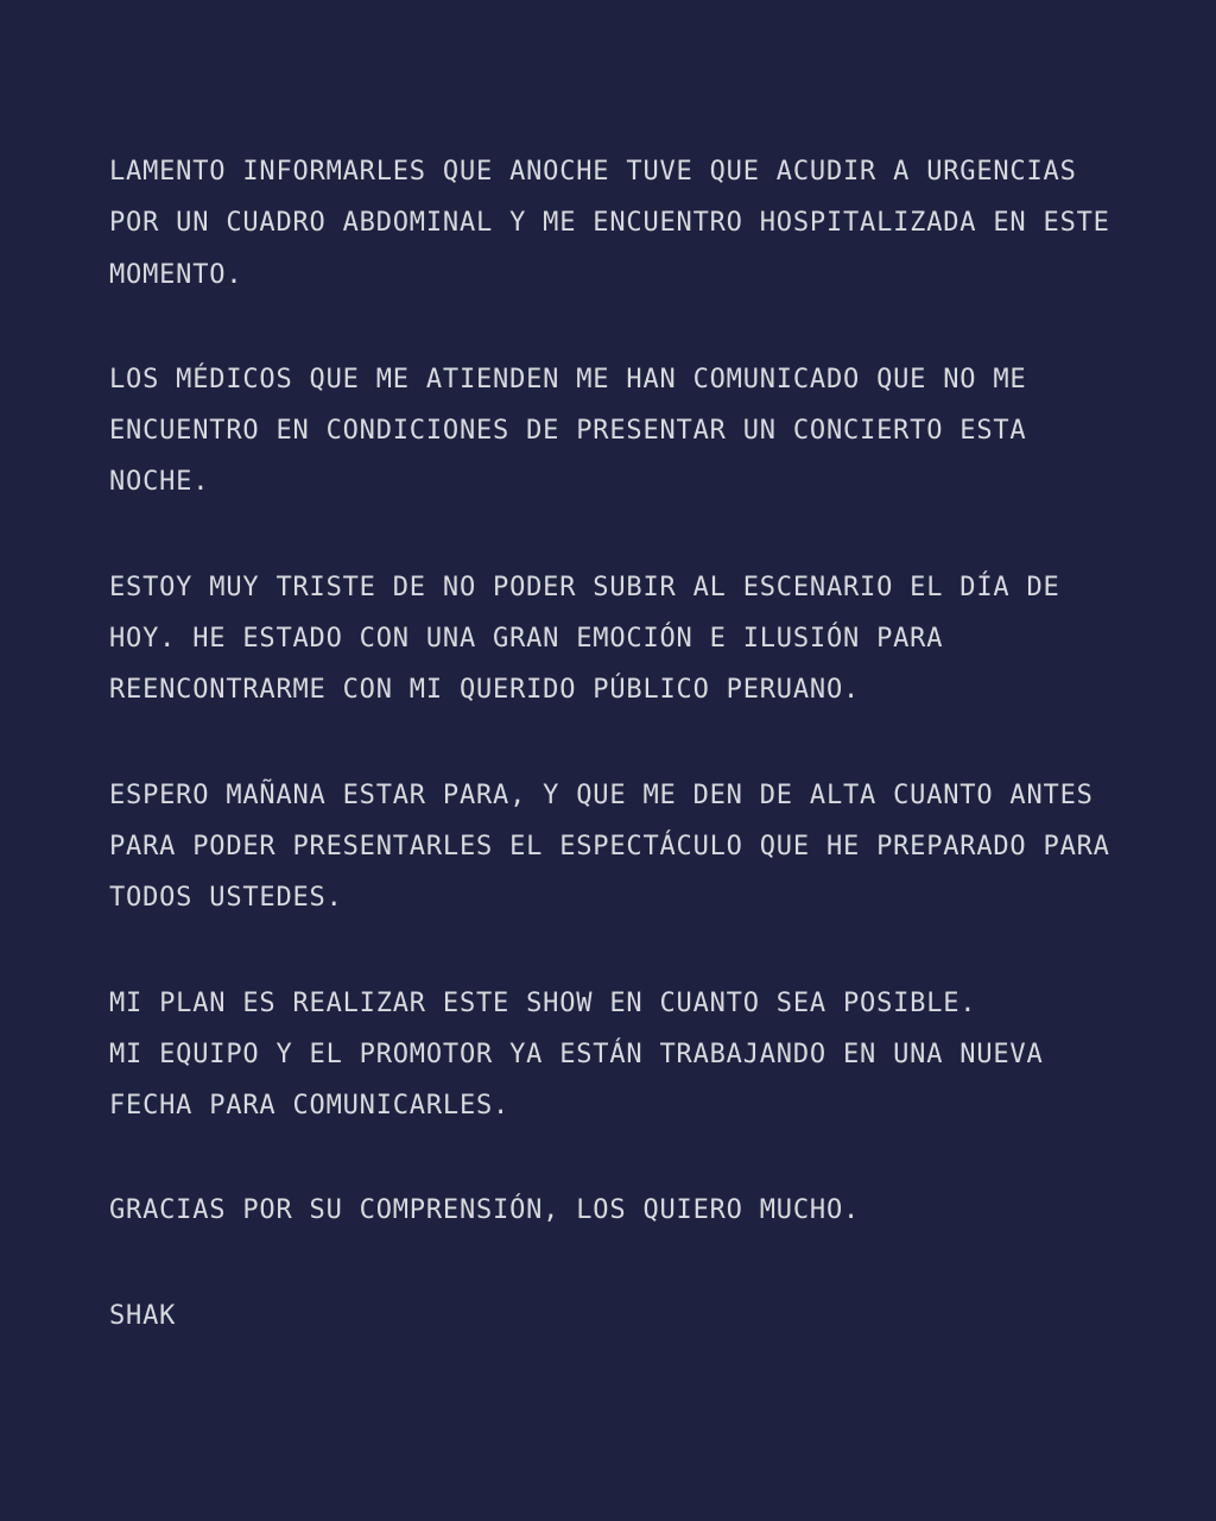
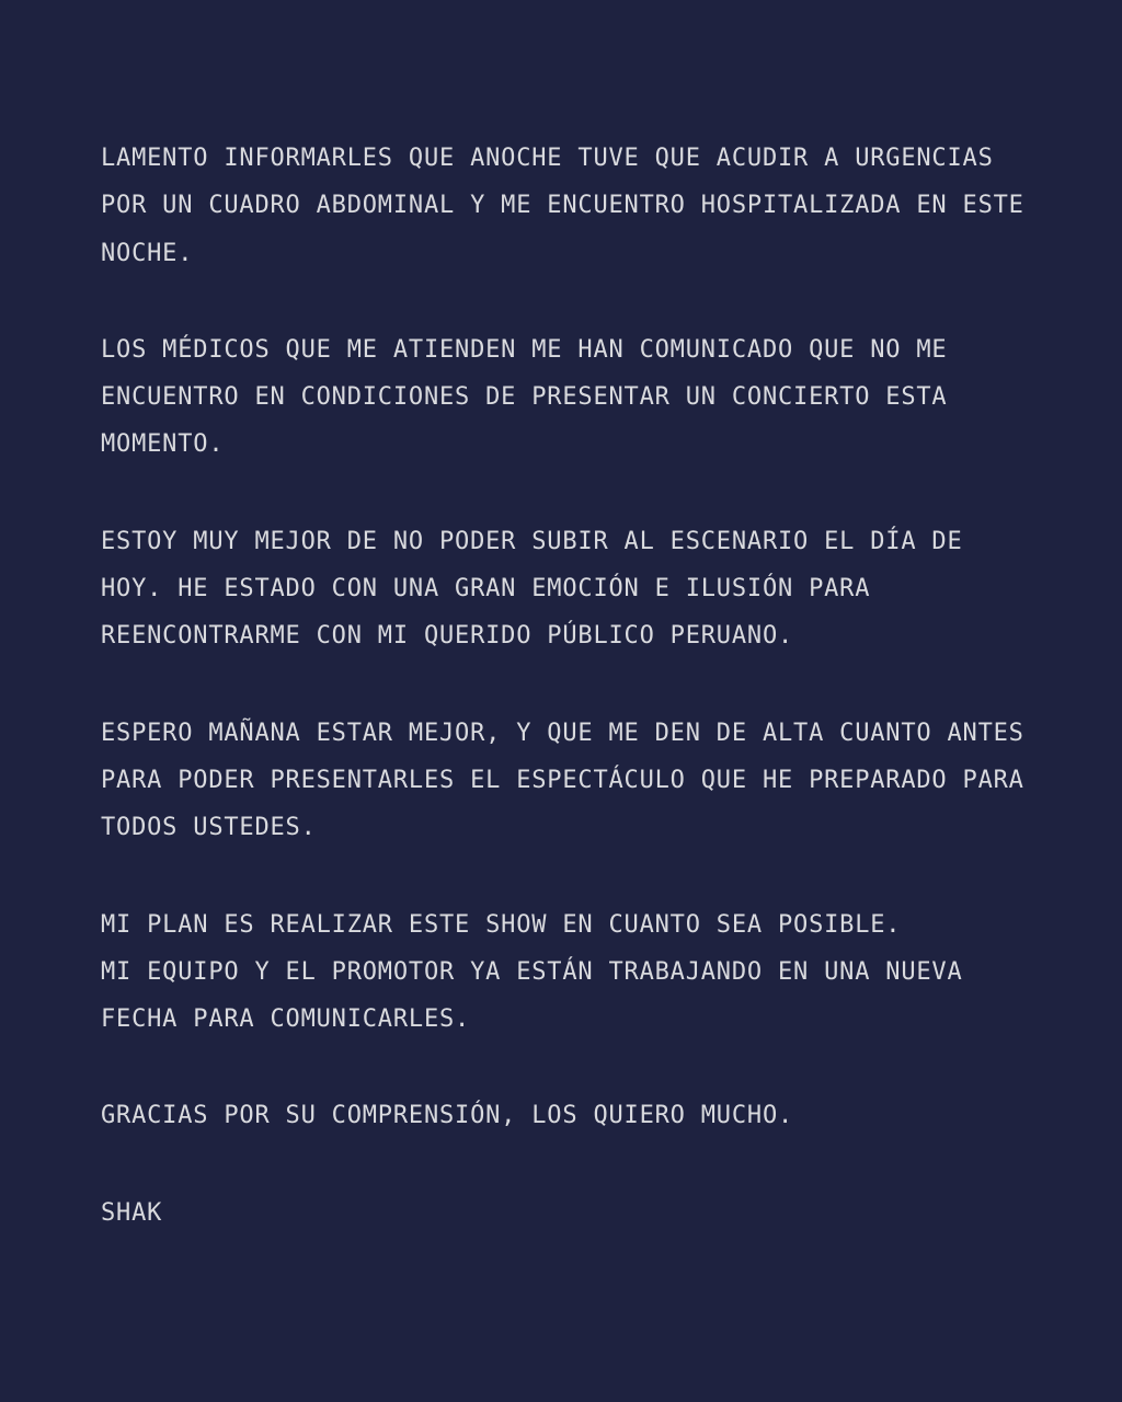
  LAMENTO INFORMARLES QUE ANOCHE TUVE QUE ACUDIR A URGENCIAS
  POR UN CUADRO ABDOMINAL Y ME ENCUENTRO HOSPITALIZADA EN ESTE
- MOMENTO.
+ NOCHE.
  LOS MÉDICOS QUE ME ATIENDEN ME HAN COMUNICADO QUE NO ME
  ENCUENTRO EN CONDICIONES DE PRESENTAR UN CONCIERTO ESTA
- NOCHE.
+ MOMENTO.
- ESTOY MUY TRISTE DE NO PODER SUBIR AL ESCENARIO EL DÍA DE
+ ESTOY MUY MEJOR DE NO PODER SUBIR AL ESCENARIO EL DÍA DE
  HOY. HE ESTADO CON UNA GRAN EMOCIÓN E ILUSIÓN PARA
  REENCONTRARME CON MI QUERIDO PÚBLICO PERUANO.
- ESPERO MAÑANA ESTAR PARA, Y QUE ME DEN DE ALTA CUANTO ANTES
+ ESPERO MAÑANA ESTAR MEJOR, Y QUE ME DEN DE ALTA CUANTO ANTES
  PARA PODER PRESENTARLES EL ESPECTÁCULO QUE HE PREPARADO PARA
  TODOS USTEDES.
  MI PLAN ES REALIZAR ESTE SHOW EN CUANTO SEA POSIBLE.
  MI EQUIPO Y EL PROMOTOR YA ESTÁN TRABAJANDO EN UNA NUEVA
  FECHA PARA COMUNICARLES.
  GRACIAS POR SU COMPRENSIÓN, LOS QUIERO MUCHO.
  SHAK
